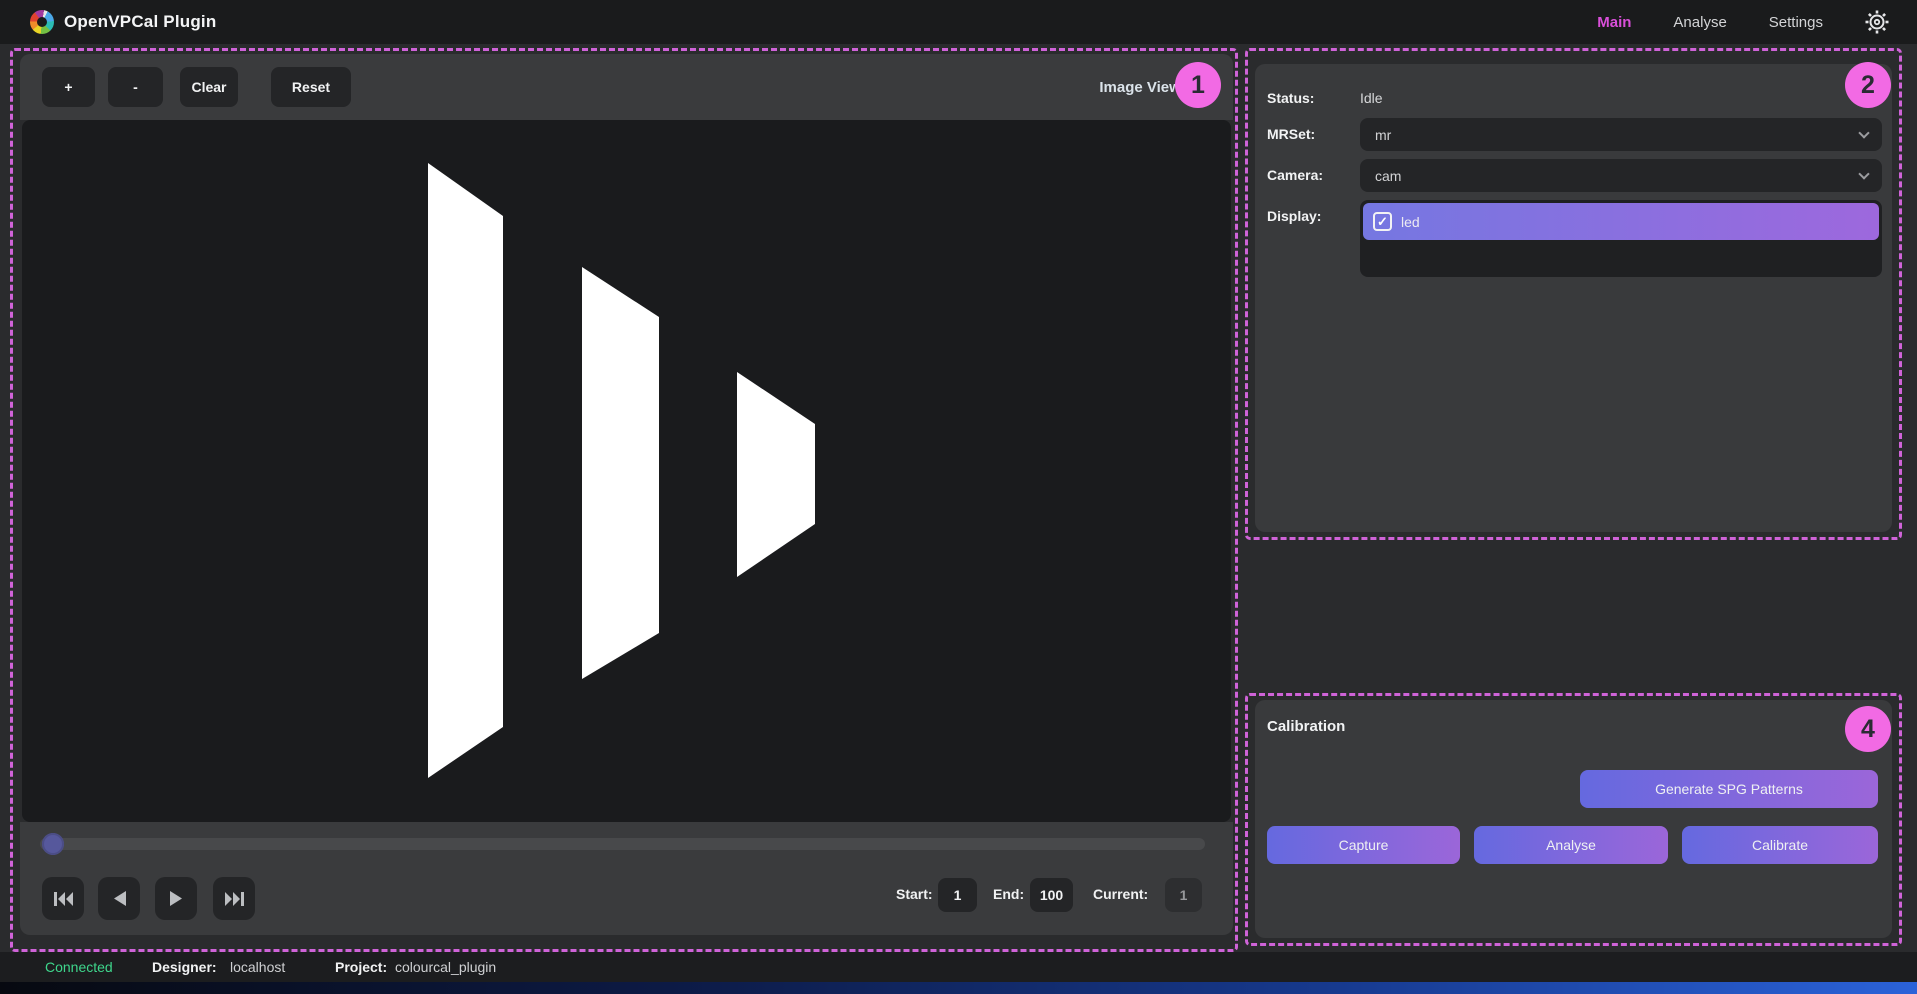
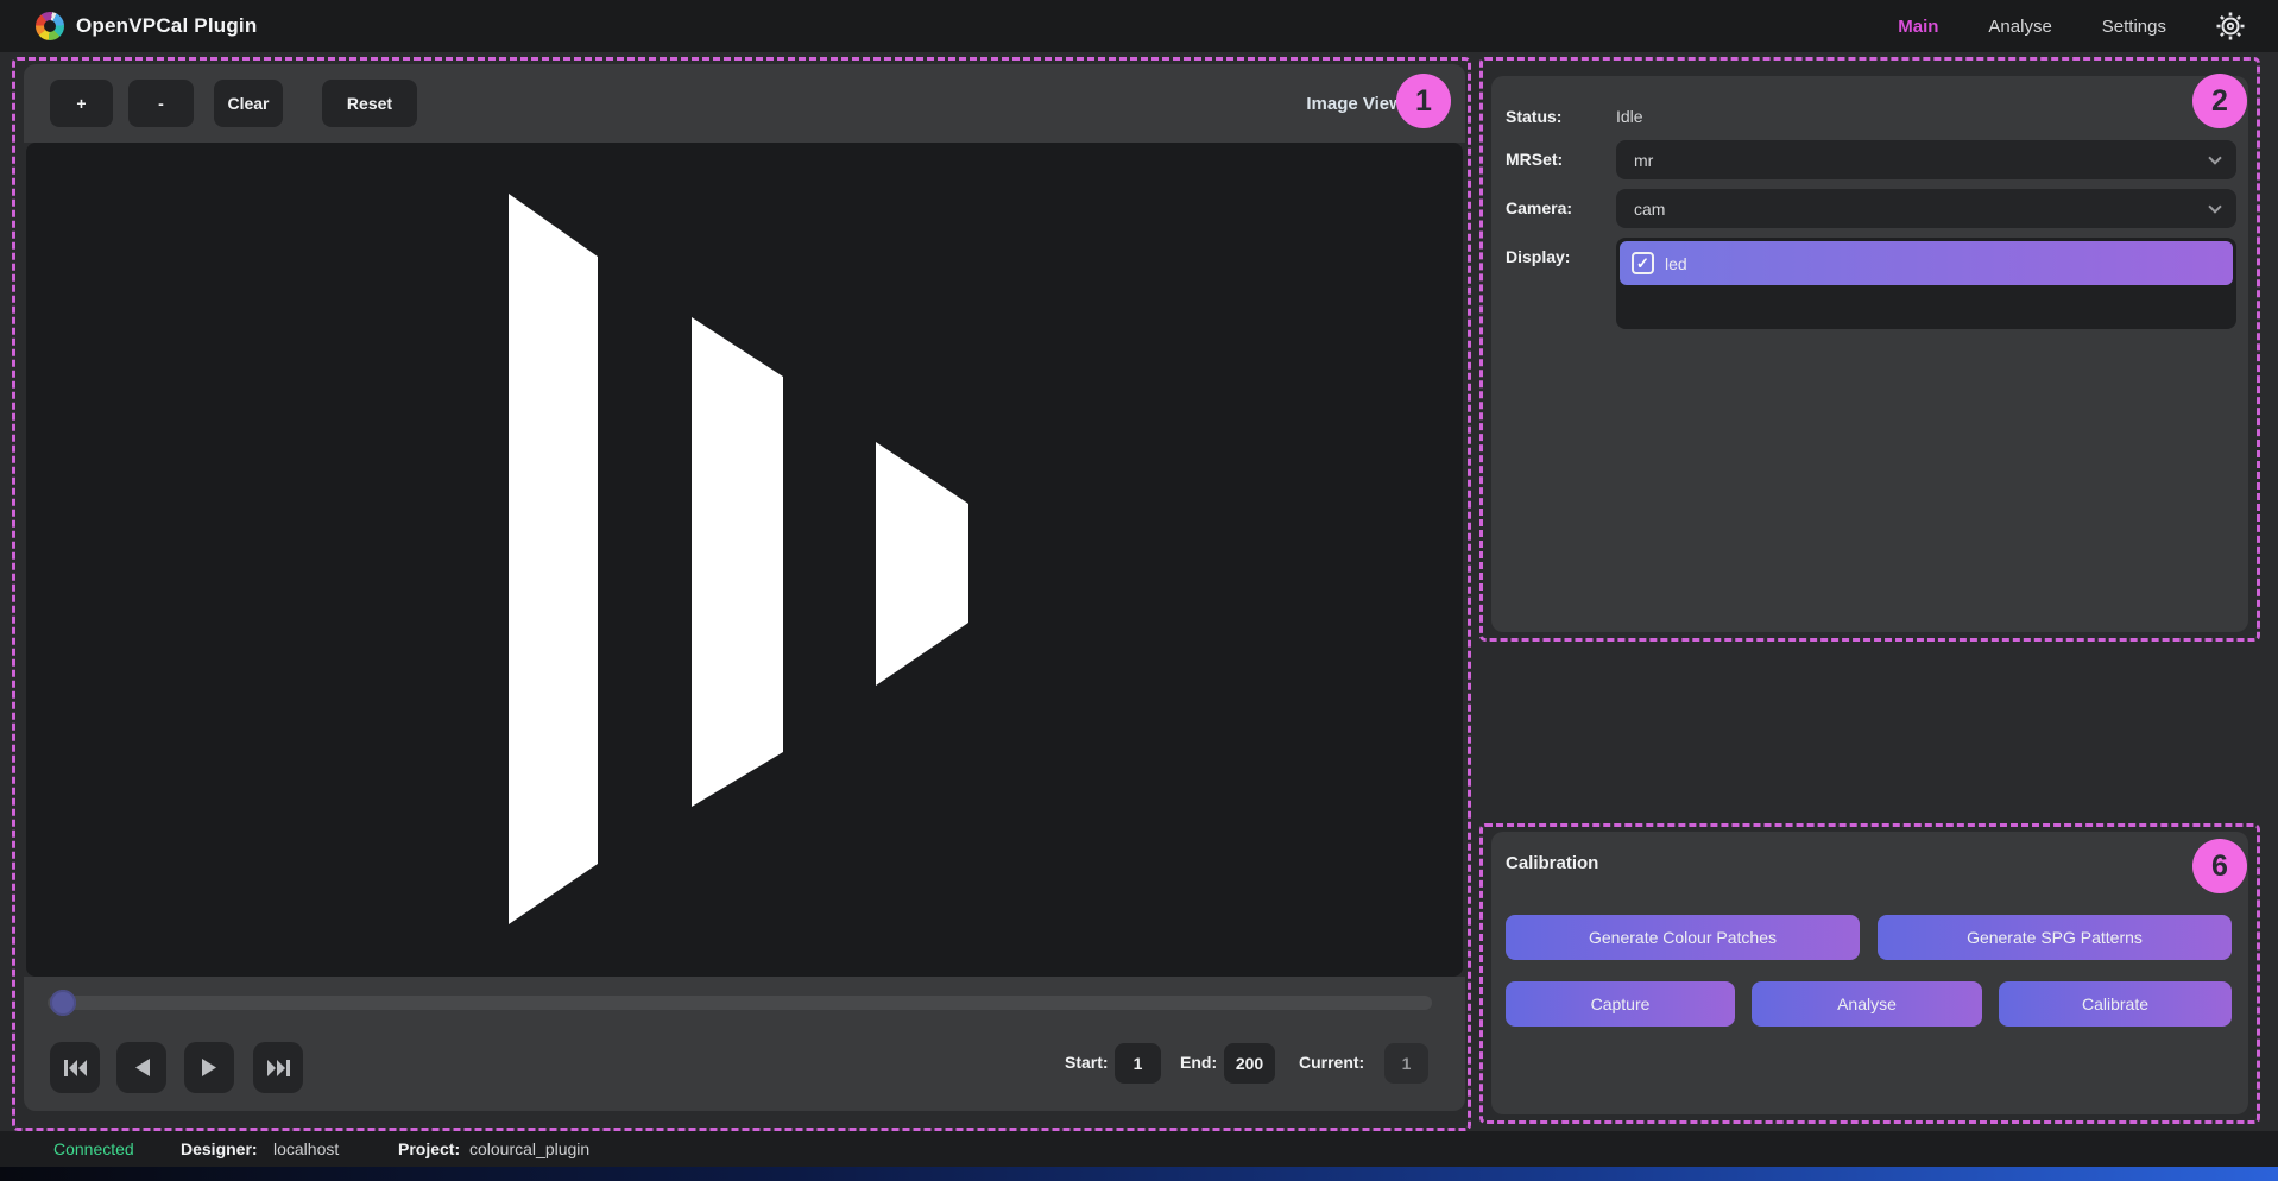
  OpenVPCal Plugin
  Main
  Analyse
  Settings
  1
  +
  -
  Clear
  Reset
  Image Vie
  Start:
  1
  End:
- 100
+ 200
  Current:
  1
  2
  Status:
  Idle
  MRSet:
  mr
  Camera:
  cam
  Display:
  ✓
  led
- 4
+ 6
  Calibration
+ Generate Colour Patches
  Generate SPG Patterns
  Capture
  Analyse
  Calibrate
  Connected
  Designer:
  localhost
  Project:
  colourcal_plugin
